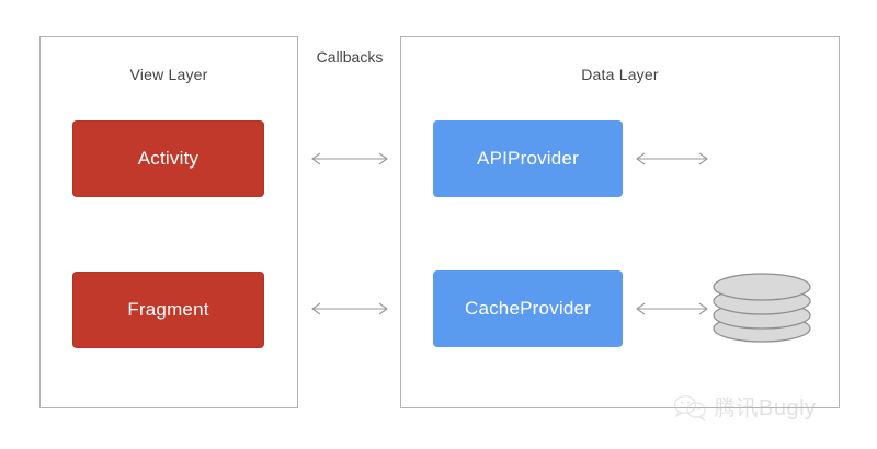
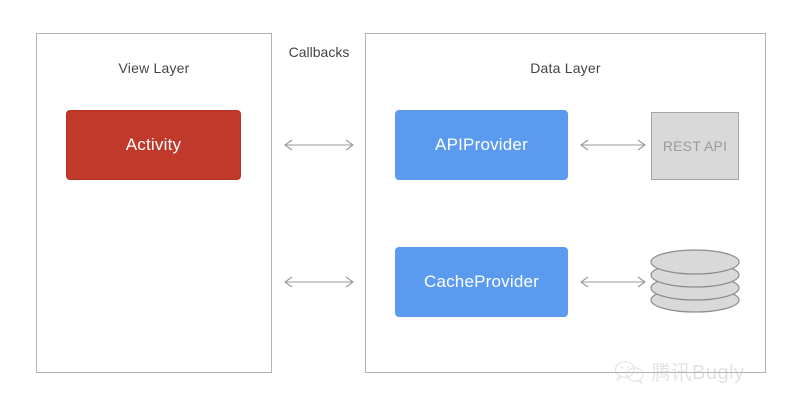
  View Layer
  Activity
- Fragment
  Callbacks
  Data Layer
  APIProvider
  CacheProvider
+ REST API
  腾讯Bugly
